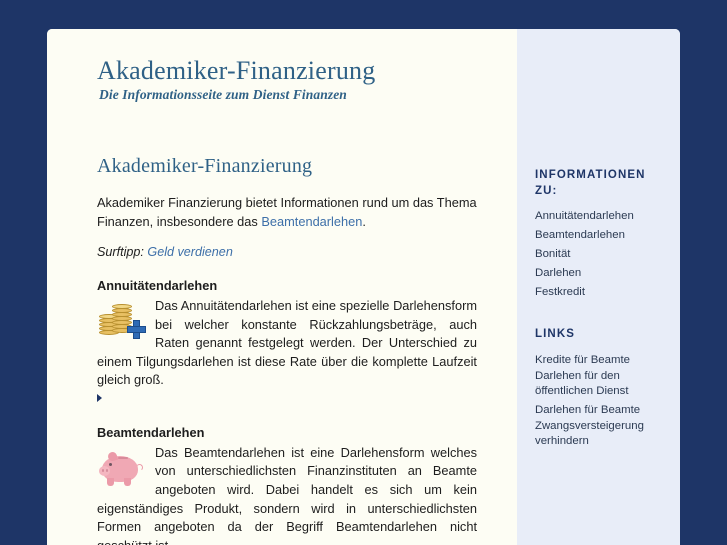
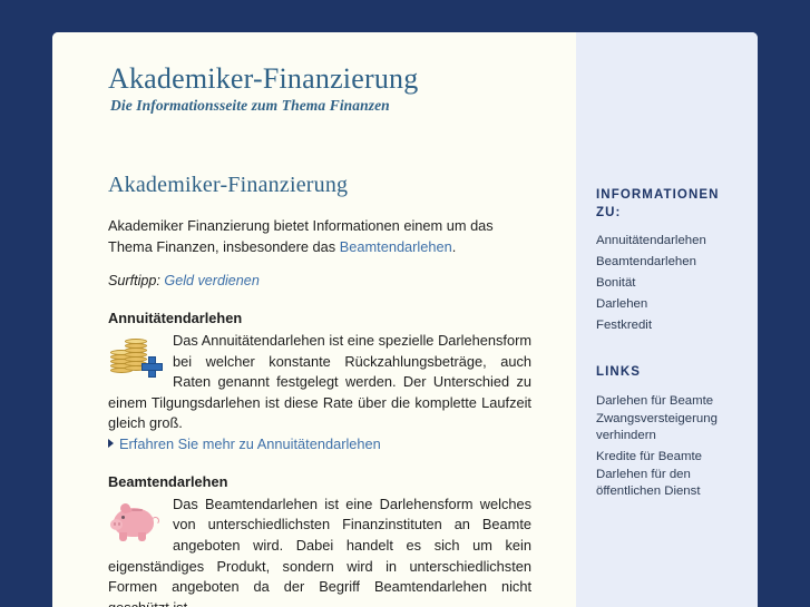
  Akademiker-Finanzierung
- Die Informationsseite zum Dienst Finanzen
+ Die Informationsseite zum Thema Finanzen
  Akademiker-Finanzierung
- Akademiker Finanzierung bietet Informationen rund um das Thema Finanzen, insbesondere das Beamtendarlehen.
+ Akademiker Finanzierung bietet Informationen einem um das Thema Finanzen, insbesondere das Beamtendarlehen.
  Surftipp: Geld verdienen
  Annuitätendarlehen
  Das Annuitätendarlehen ist eine spezielle Darlehensform bei welcher konstante Rückzahlungsbeträge, auch Raten genannt festgelegt werden. Der Unterschied zu einem Tilgungsdarlehen ist diese Rate über die komplette Laufzeit gleich groß.
+ Erfahren Sie mehr zu Annuitätendarlehen
  Beamtendarlehen
  Das Beamtendarlehen ist eine Darlehensform welches von unterschiedlichsten Finanzinstituten an Beamte angeboten wird. Dabei handelt es sich um kein eigenständiges Produkt, sondern wird in unterschiedlichsten Formen angeboten da der Begriff Beamtendarlehen nicht
  INFORMATIONEN ZU:
  Annuitätendarlehen
  Beamtendarlehen
  Bonität
  Darlehen
  Festkredit
  LINKS
- Kredite für Beamte
+ Darlehen für Beamte
- Darlehen für den öffentlichen Dienst
+ Zwangsversteigerung verhindern
- Darlehen für Beamte
+ Kredite für Beamte
- Zwangsversteigerung verhindern
+ Darlehen für den öffentlichen Dienst
